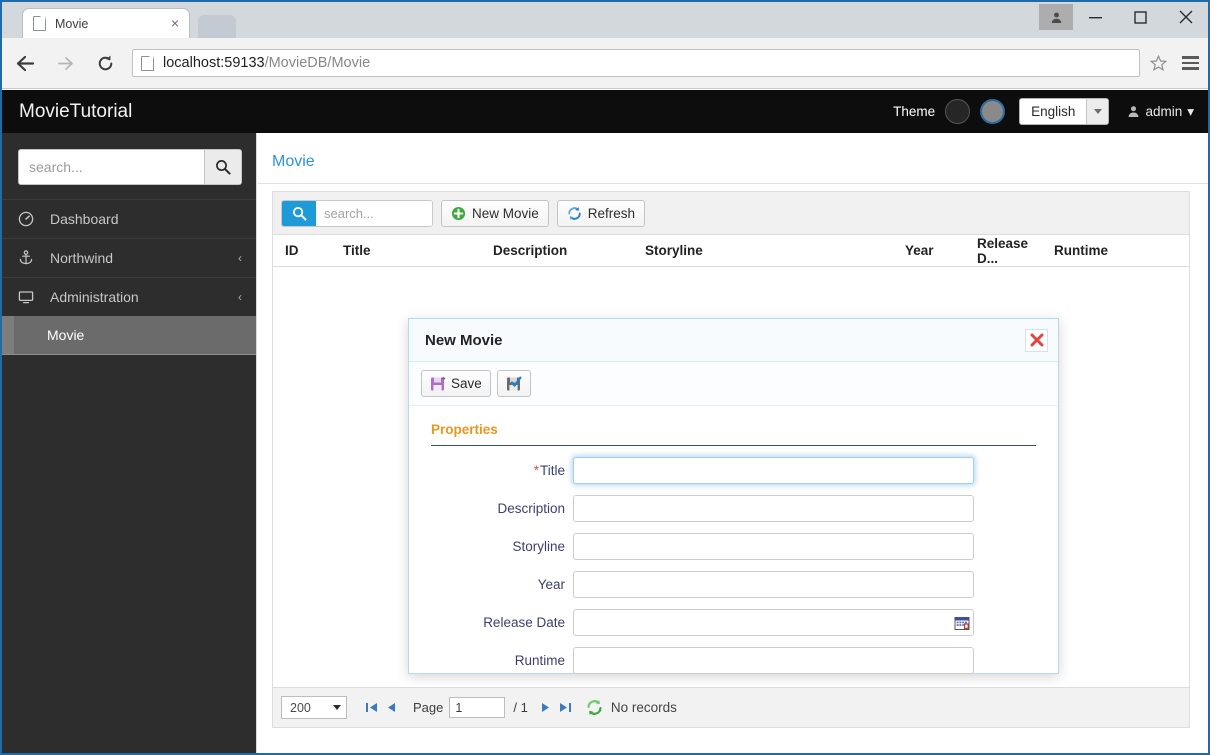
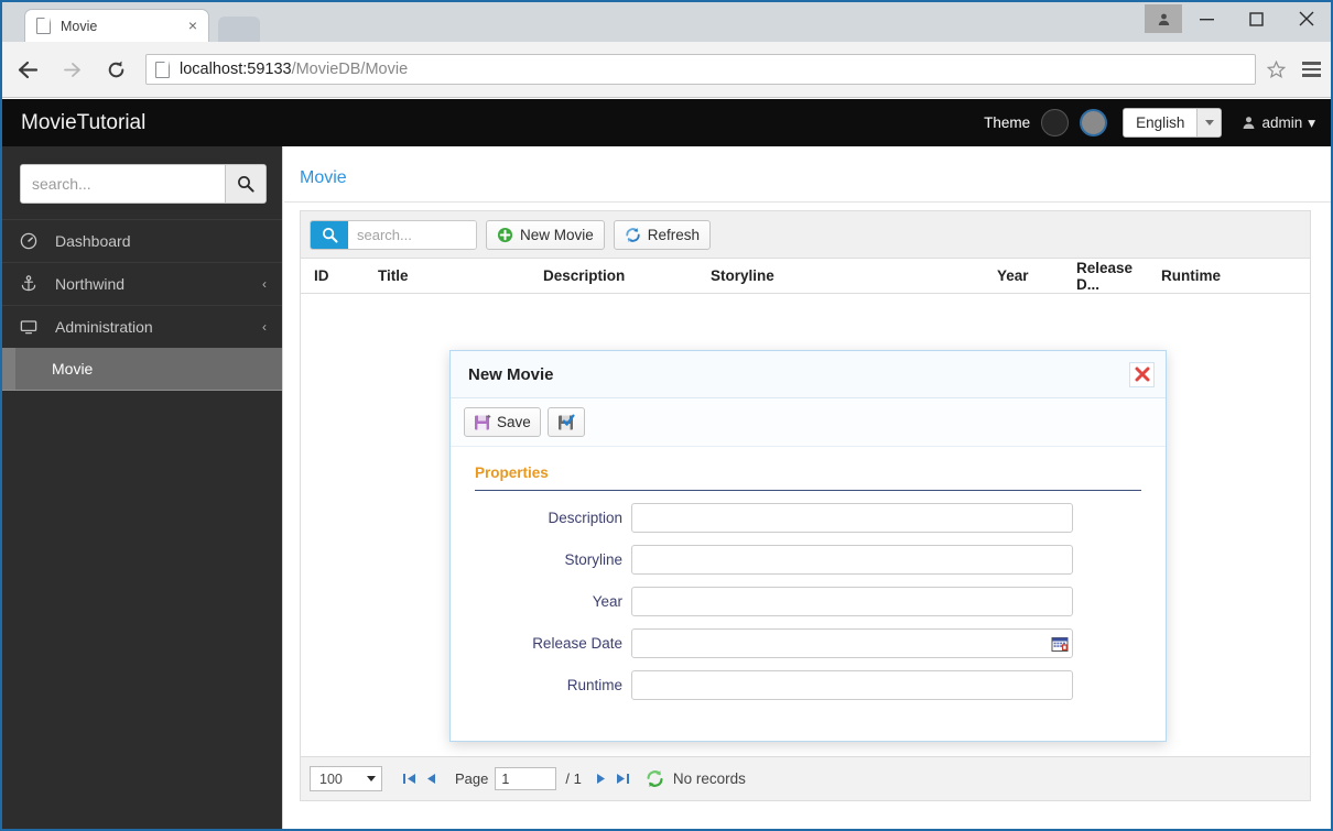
  Movie
  ×
  localhost:59133/MovieDB/Movie
  MovieTutorial
  Theme
  English
  admin
  ▾
  search...
  Dashboard
  Northwind
  ‹
  Administration
  ‹
  Movie
  Movie
  search...
  New Movie
  Refresh
  ID
  Title
  Description
  Storyline
  Year
  Release D...
  Runtime
- 200
+ 100
  Page
  1
  / 1
  No records
  New Movie
  Save
  Properties
- *Title
  Description
  Storyline
  Year
  Release Date
  Runtime
